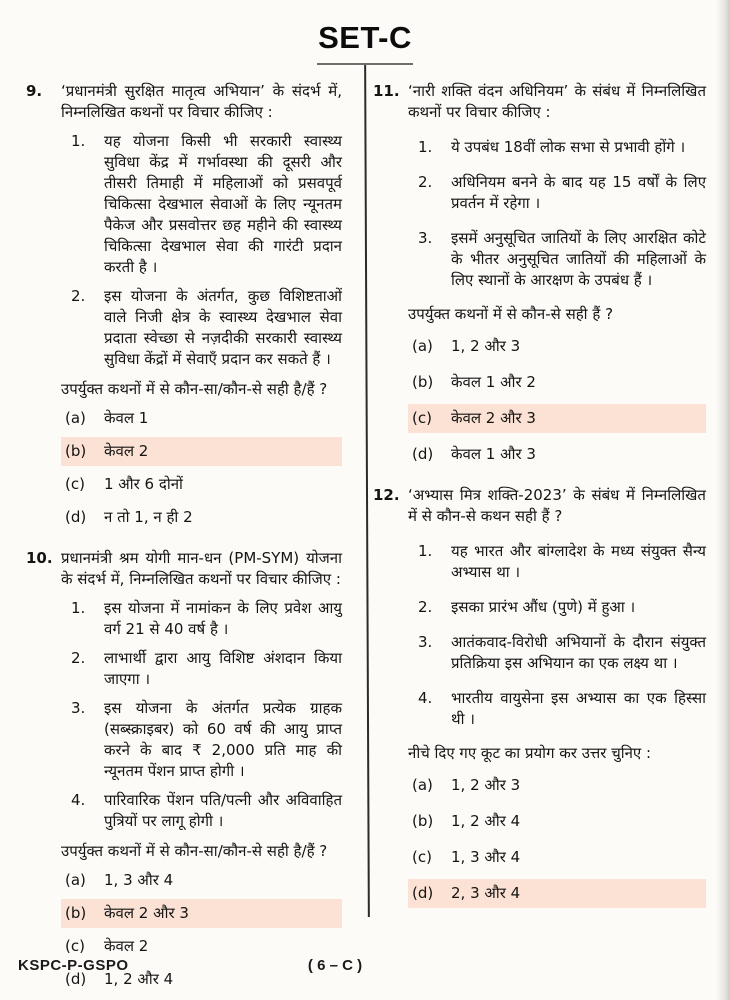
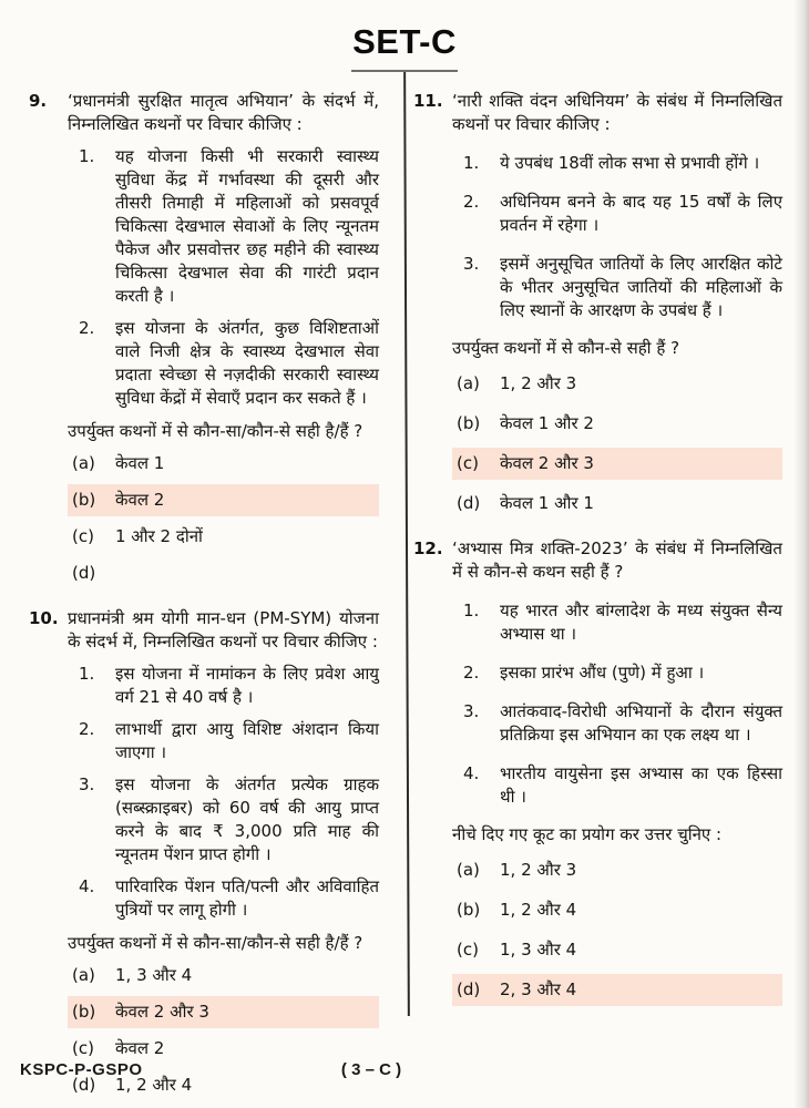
  SET-C
  9.
  ‘प्रधानमंत्री सुरक्षित मातृत्व अभियान’ के संदर्भ में, निम्नलिखित कथनों पर विचार कीजिए :
  1.
  यह योजना किसी भी सरकारी स्वास्थ्य सुविधा केंद्र में गर्भावस्था की दूसरी और तीसरी तिमाही में महिलाओं को प्रसवपूर्व चिकित्सा देखभाल सेवाओं के लिए न्यूनतम पैकेज और प्रसवोत्तर छह महीने की स्वास्थ्य चिकित्सा देखभाल सेवा की गारंटी प्रदान करती है ।
  2.
  इस योजना के अंतर्गत, कुछ विशिष्टताओं वाले निजी क्षेत्र के स्वास्थ्य देखभाल सेवा प्रदाता स्वेच्छा से नज़दीकी सरकारी स्वास्थ्य सुविधा केंद्रों में सेवाएँ प्रदान कर सकते हैं ।
  उपर्युक्त कथनों में से कौन-सा/कौन-से सही है/हैं ?
  (a)
  केवल 1
  (b)
  केवल 2
  (c)
- 1 और 6 दोनों
+ 1 और 2 दोनों
  (d)
- न तो 1, न ही 2
  10.
  प्रधानमंत्री श्रम योगी मान-धन (PM-SYM) योजना के संदर्भ में, निम्नलिखित कथनों पर विचार कीजिए :
  1.
  इस योजना में नामांकन के लिए प्रवेश आयु वर्ग 21 से 40 वर्ष है ।
  2.
  लाभार्थी द्वारा आयु विशिष्ट अंशदान किया जाएगा ।
  3.
- इस योजना के अंतर्गत प्रत्येक ग्राहक (सब्स्क्राइबर) को 60 वर्ष की आयु प्राप्त करने के बाद ₹ 2,000 प्रति माह की न्यूनतम पेंशन प्राप्त होगी ।
+ इस योजना के अंतर्गत प्रत्येक ग्राहक (सब्स्क्राइबर) को 60 वर्ष की आयु प्राप्त करने के बाद ₹ 3,000 प्रति माह की न्यूनतम पेंशन प्राप्त होगी ।
  4.
  पारिवारिक पेंशन पति/पत्नी और अविवाहित पुत्रियों पर लागू होगी ।
  उपर्युक्त कथनों में से कौन-सा/कौन-से सही है/हैं ?
  (a)
  1, 3 और 4
  (b)
  केवल 2 और 3
  (c)
  केवल 2
  (d)
  1, 2 और 4
  11.
  ‘नारी शक्ति वंदन अधिनियम’ के संबंध में निम्नलिखित कथनों पर विचार कीजिए :
  1.
  ये उपबंध 18वीं लोक सभा से प्रभावी होंगे ।
  2.
  अधिनियम बनने के बाद यह 15 वर्षों के लिए प्रवर्तन में रहेगा ।
  3.
  इसमें अनुसूचित जातियों के लिए आरक्षित कोटे के भीतर अनुसूचित जातियों की महिलाओं के लिए स्थानों के आरक्षण के उपबंध हैं ।
  उपर्युक्त कथनों में से कौन-से सही हैं ?
  (a)
  1, 2 और 3
  (b)
  केवल 1 और 2
  (c)
  केवल 2 और 3
  (d)
- केवल 1 और 3
+ केवल 1 और 1
  12.
  ‘अभ्यास मित्र शक्ति-2023’ के संबंध में निम्नलिखित में से कौन-से कथन सही हैं ?
  1.
  यह भारत और बांग्लादेश के मध्य संयुक्त सैन्य अभ्यास था ।
  2.
  इसका प्रारंभ औंध (पुणे) में हुआ ।
  3.
  आतंकवाद-विरोधी अभियानों के दौरान संयुक्त प्रतिक्रिया इस अभियान का एक लक्ष्य था ।
  4.
  भारतीय वायुसेना इस अभ्यास का एक हिस्सा थी ।
  नीचे दिए गए कूट का प्रयोग कर उत्तर चुनिए :
  (a)
  1, 2 और 3
  (b)
  1, 2 और 4
  (c)
  1, 3 और 4
  (d)
  2, 3 और 4
  KSPC-P-GSPO
- ( 6 – C )
+ ( 3 – C )
